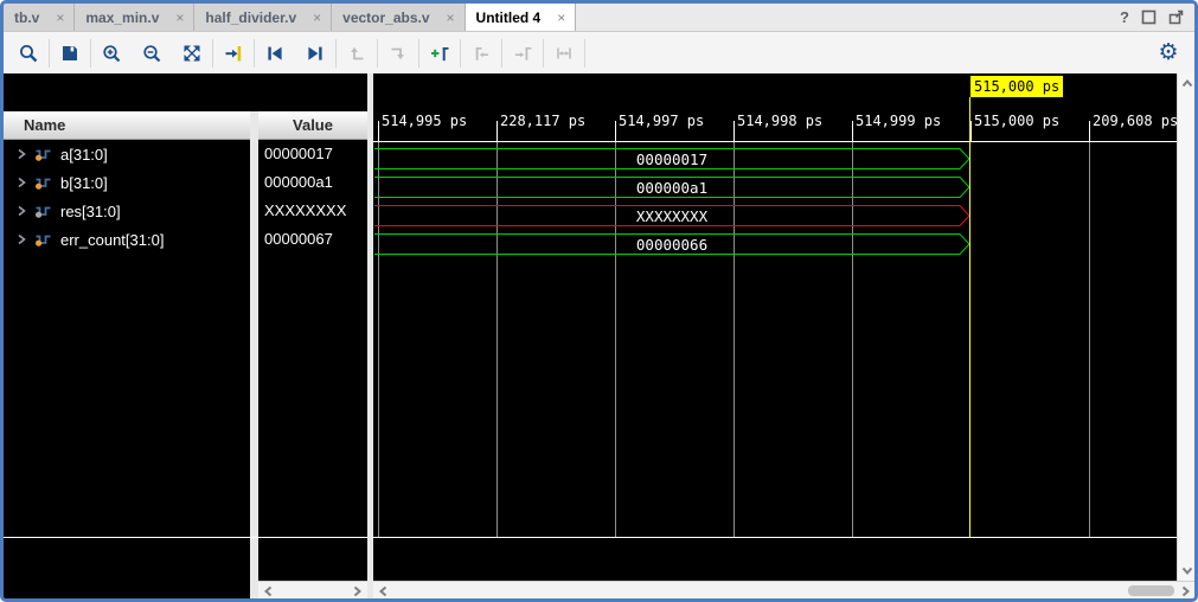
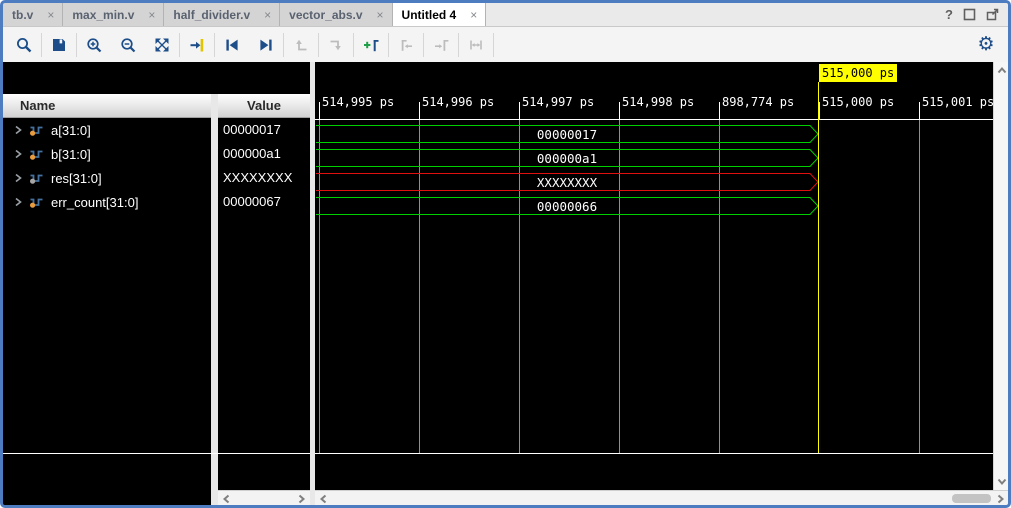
  tb.v
  ×
  max_min.v
  ×
  half_divider.v
  ×
  vector_abs.v
  ×
  Untitled 4
  ×
  ?
  ⚙
  Name
  a[31:0]
  b[31:0]
  res[31:0]
  err_count[31:0]
  Value
  00000017
  000000a1
  XXXXXXXX
  00000067
  515,000 ps
  514,995 ps
- 228,117 ps
+ 514,996 ps
  514,997 ps
  514,998 ps
- 514,999 ps
+ 898,774 ps
  515,000 ps
- 209,608 ps
+ 515,001 ps
  00000017
  000000a1
  XXXXXXXX
  00000066
